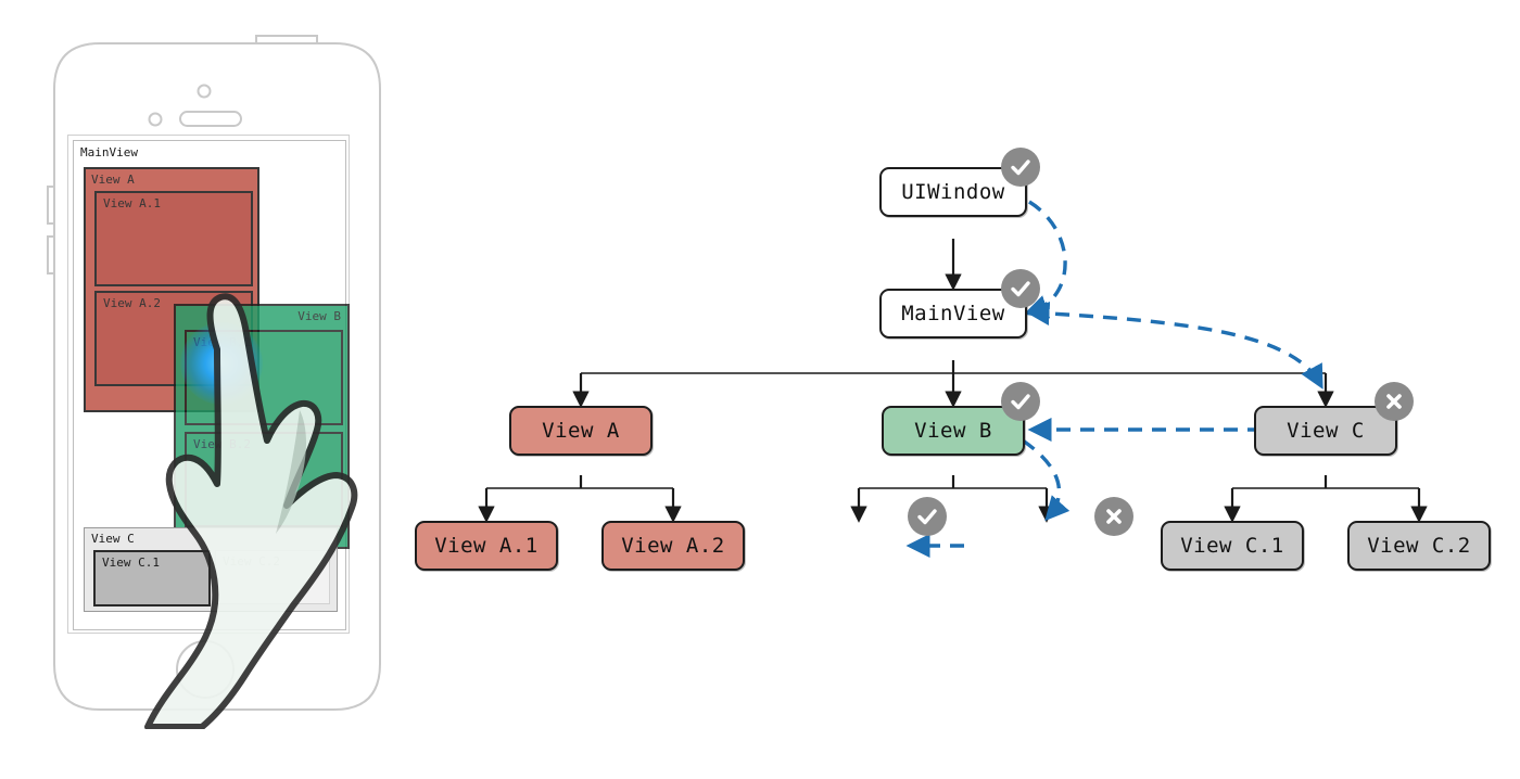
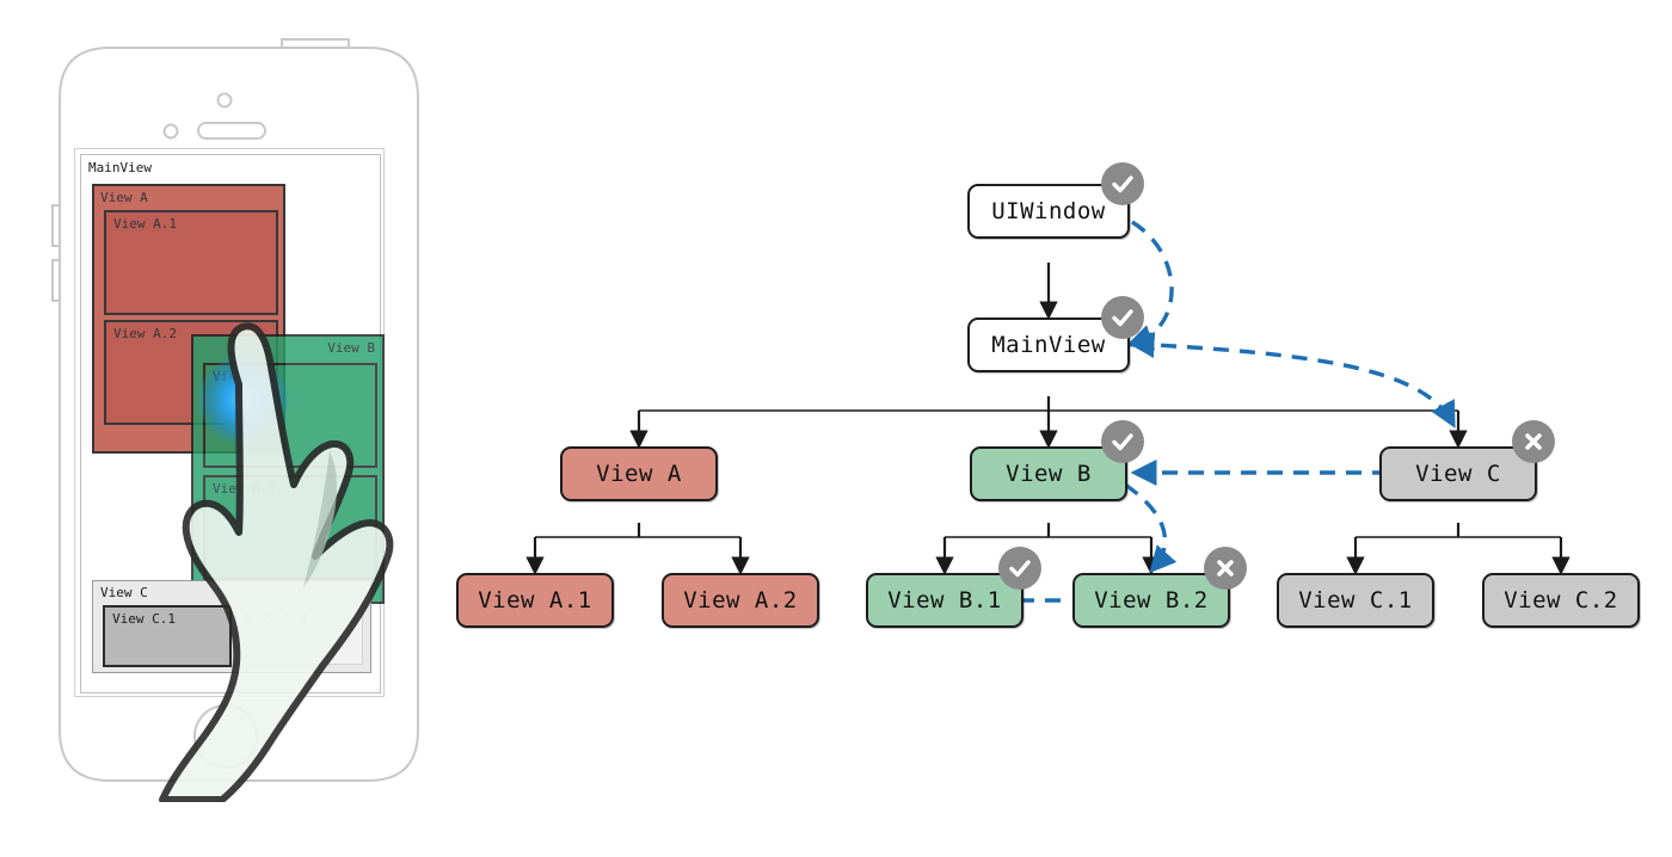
  MainView
  View A
  View A.1
  View A.2
  View B
  View C
  View C.1
  UIWindow
  MainView
  View A
  View B
  View C
  View A.1
  View A.2
+ View B.1
+ View B.2
  View C.1
  View C.2
